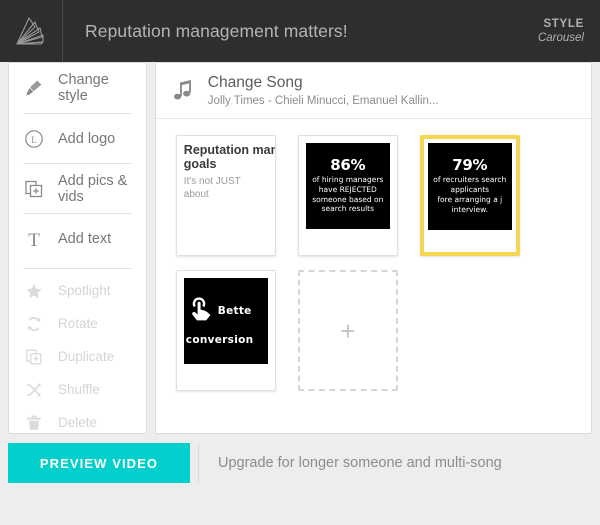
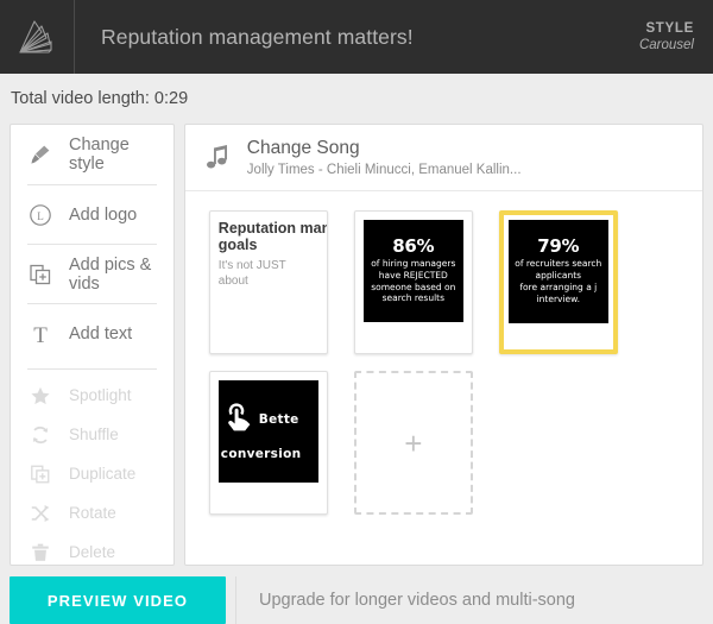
  Reputation management matters!
  STYLE
  Carousel
+ Total video length: 0:29
  Change style
  L
  Add logo
  Add pics & vids
  T
  Add text
  Spotlight
- Rotate
+ Shuffle
  Duplicate
- Shuffle
+ Rotate
  Delete
  Change Song
  Jolly Times - Chieli Minucci, Emanuel Kallin...
  goals
  It's not JUST
  about
  86%
  of hiring managers
  have REJECTED
  someone based on
  search results
  79%
  of recruiters search
  applicants
  fore arranging a j
  interview.
  Bette
  conversion
  +
  PREVIEW VIDEO
- Upgrade for longer someone and multi-song
+ Upgrade for longer videos and multi-song
